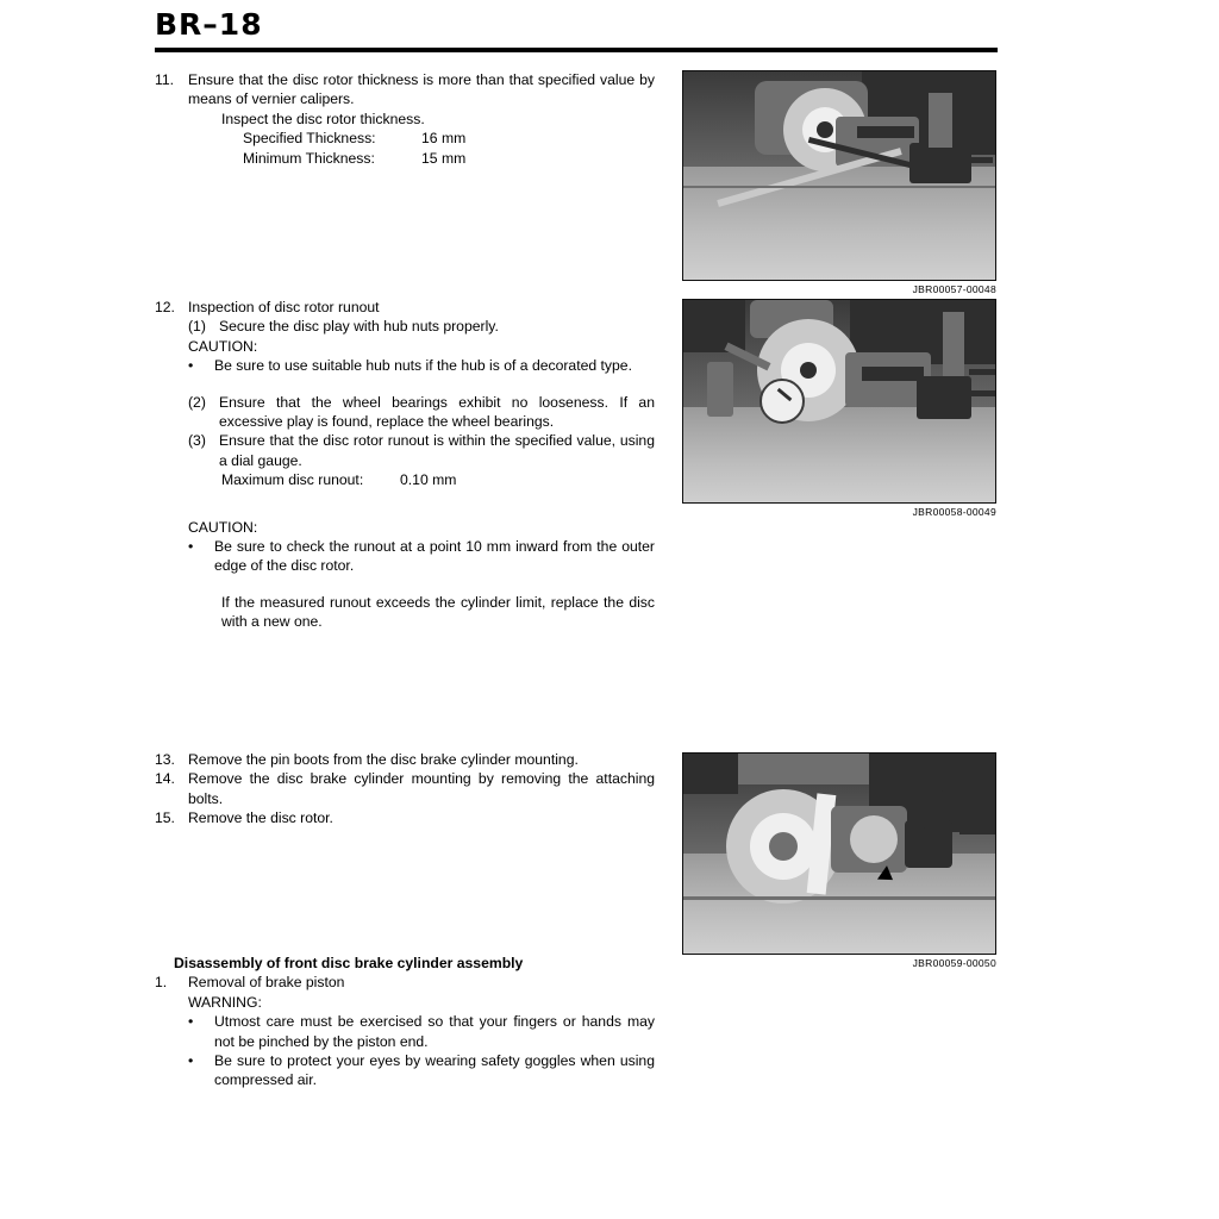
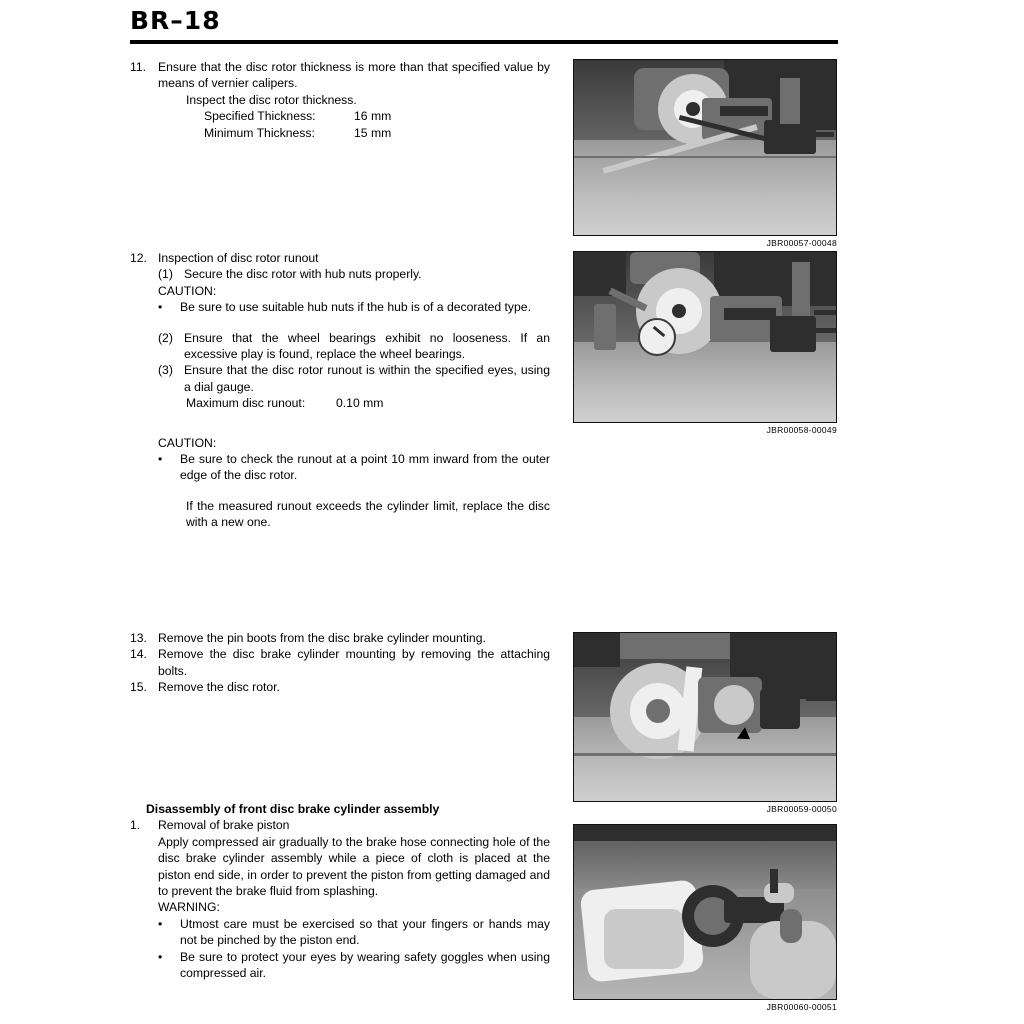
  BR–18
  11.
  Ensure that the disc rotor thickness is more than that specified value by means of vernier calipers.
  Inspect the disc rotor thickness.
  Specified Thickness:
  16 mm
  Minimum Thickness:
  15 mm
  12.
  Inspection of disc rotor runout
  (1)
- Secure the disc play with hub nuts properly.
+ Secure the disc rotor with hub nuts properly.
  CAUTION:
  •
  Be sure to use suitable hub nuts if the hub is of a decorated type.
  (2)
  Ensure that the wheel bearings exhibit no looseness. If an excessive play is found, replace the wheel bearings.
  (3)
- Ensure that the disc rotor runout is within the specified value, using a dial gauge.
+ Ensure that the disc rotor runout is within the specified eyes, using a dial gauge.
  Maximum disc runout:
  0.10 mm
  CAUTION:
  •
  Be sure to check the runout at a point 10 mm inward from the outer edge of the disc rotor.
  If the measured runout exceeds the cylinder limit, replace the disc with a new one.
  13.
  Remove the pin boots from the disc brake cylinder mounting.
  14.
  Remove the disc brake cylinder mounting by removing the attaching bolts.
  15.
  Remove the disc rotor.
  Disassembly of front disc brake cylinder assembly
  1.
  Removal of brake piston
+ Apply compressed air gradually to the brake hose connecting hole of the disc brake cylinder assembly while a piece of cloth is placed at the piston end side, in order to prevent the piston from getting damaged and to prevent the brake fluid from splashing.
  WARNING:
  •
  Utmost care must be exercised so that your fingers or hands may not be pinched by the piston end.
  •
  Be sure to protect your eyes by wearing safety goggles when using compressed air.
  JBR00057-00048
  JBR00058-00049
  JBR00059-00050
+ JBR00060-00051
